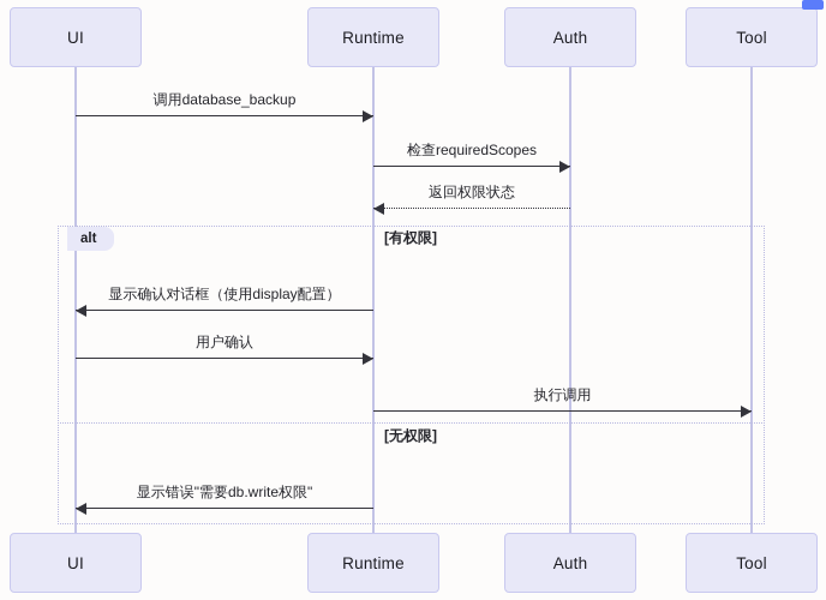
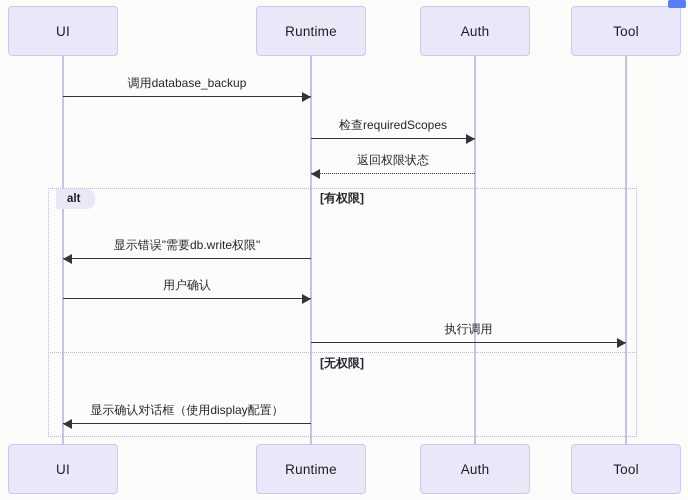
  alt
  [有权限]
  [无权限]
  UI
  Runtime
  Auth
  Tool
  UI
  Runtime
  Auth
  Tool
  调用database_backup
  检查requiredScopes
  返回权限状态
- 显示确认对话框（使用display配置）
+ 显示错误"需要db.write权限"
  用户确认
  执行调用
- 显示错误"需要db.write权限"
+ 显示确认对话框（使用display配置）
